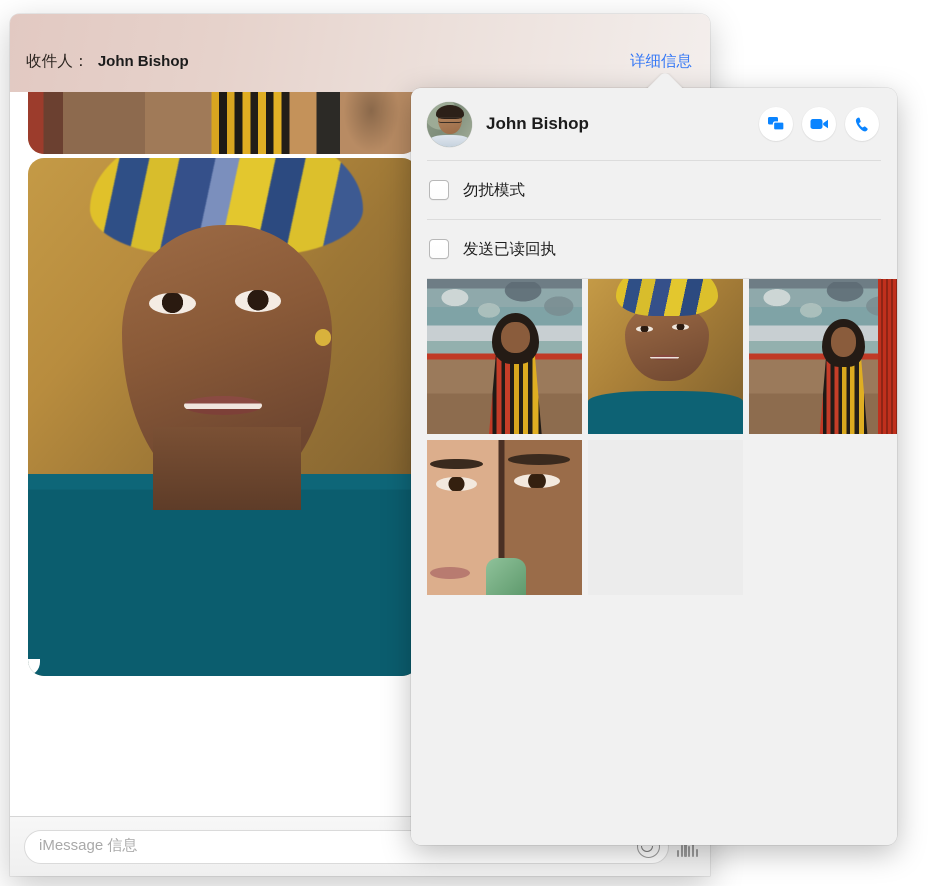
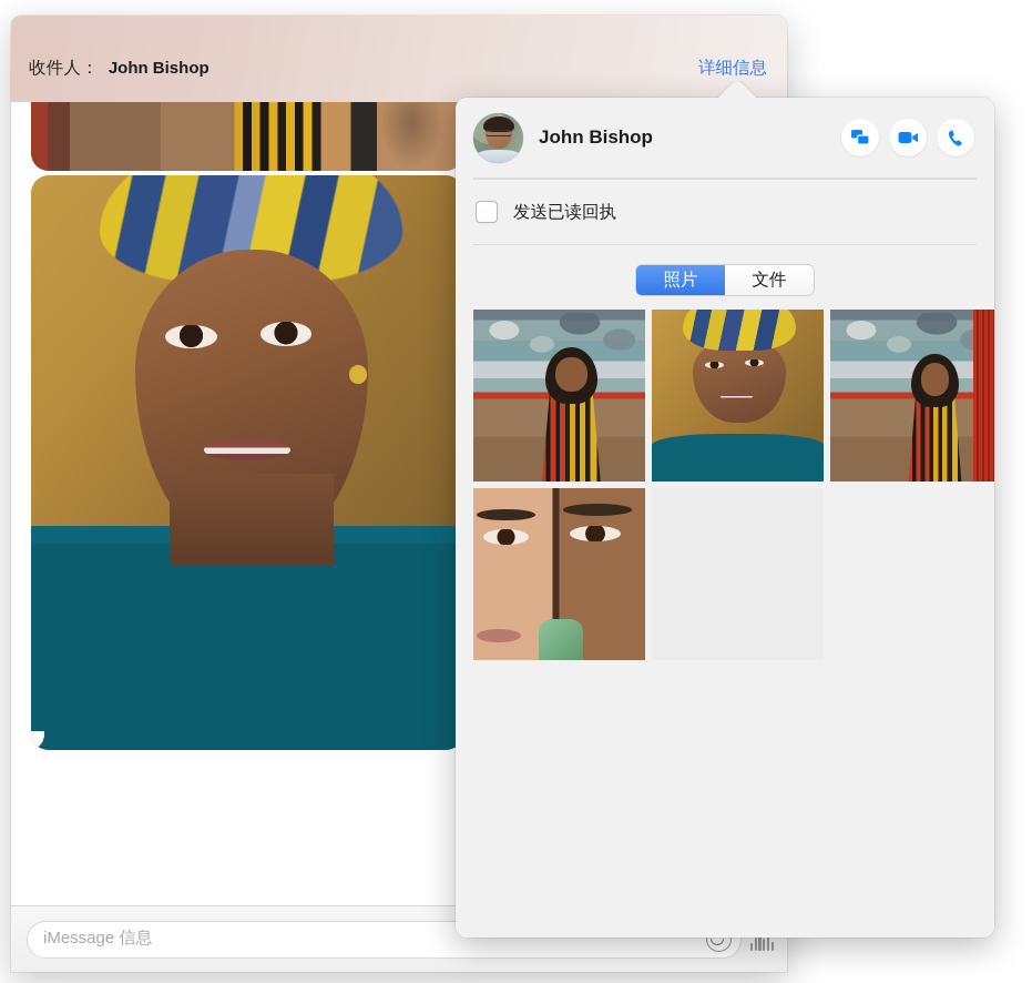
  收件人：
  John Bishop
  详细信息
  iMessage 信息
  John Bishop
- 勿扰模式
  发送已读回执
+ 照片
+ 文件
